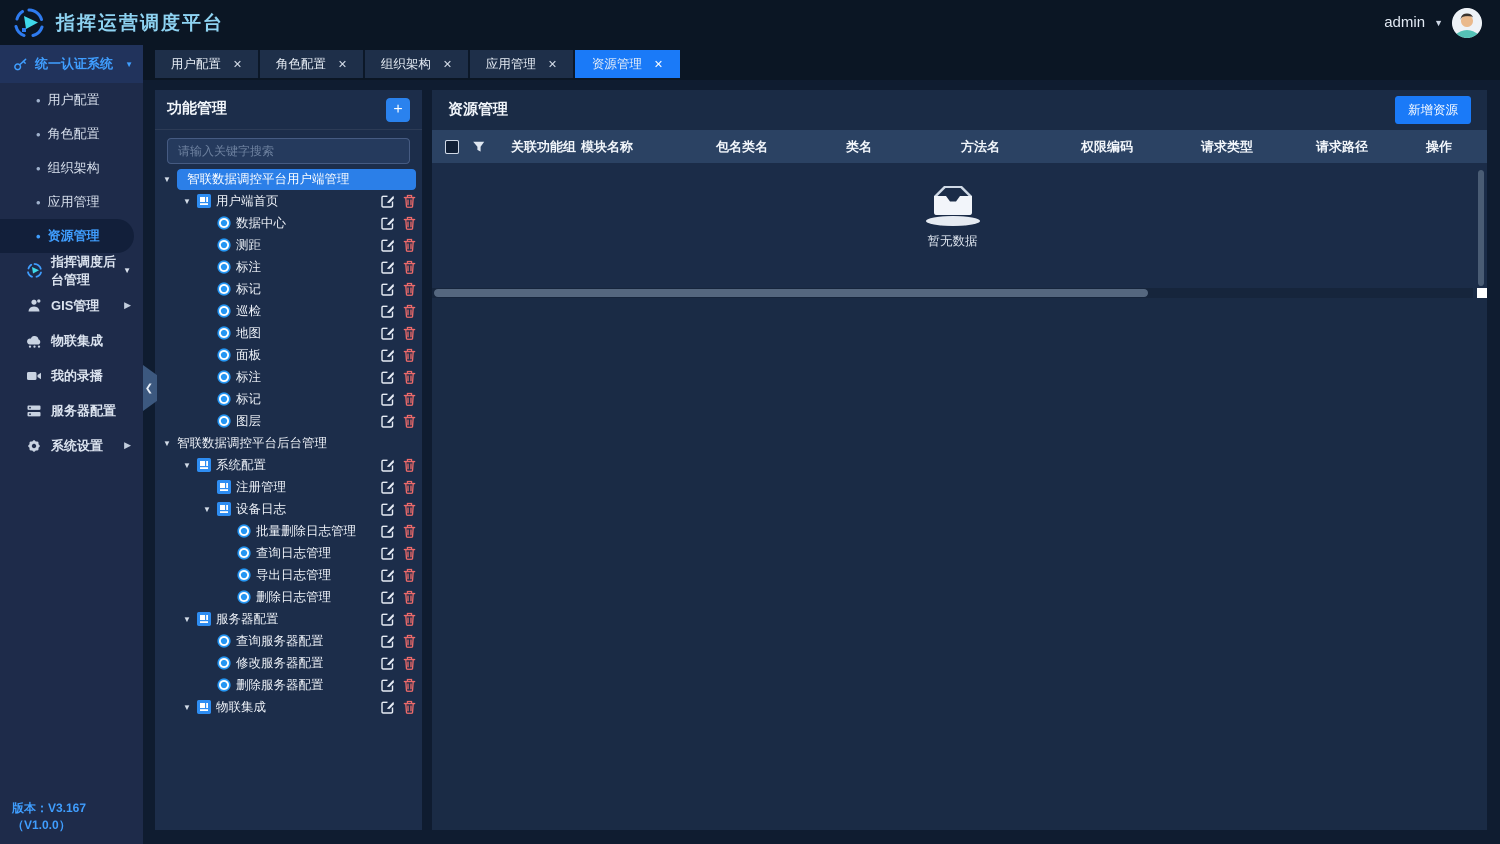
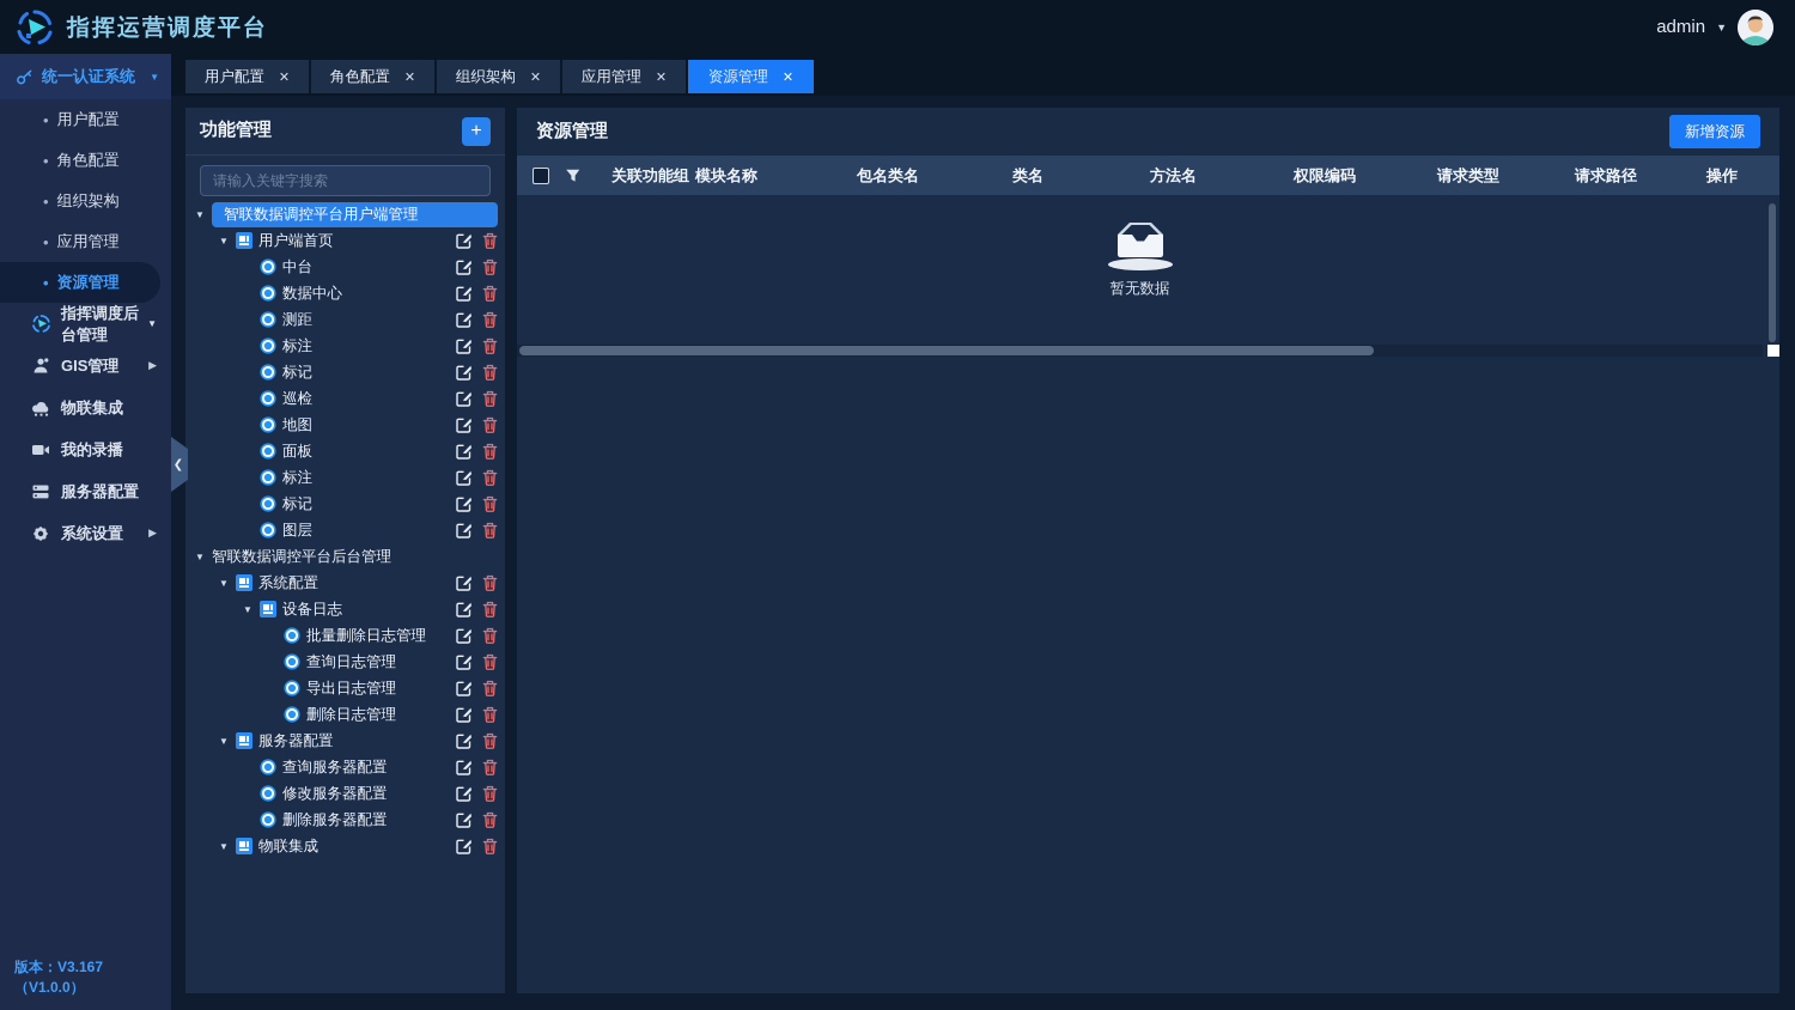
  指挥运营调度平台
  admin
  ▼
  统一认证系统
  ▼
  •
  用户配置
  •
  角色配置
  •
  组织架构
  •
  应用管理
  •
  资源管理
  指挥调度后台管理
  ▼
  GIS管理
  ▶
  物联集成
  我的录播
  服务器配置
  系统设置
  ▶
  ❮
  版本：V3.167（V1.0.0）
  用户配置
  ✕
  角色配置
  ✕
  组织架构
  ✕
  应用管理
  ✕
  资源管理
  ✕
  功能管理
  +
  请输入关键字搜索
  ▼
  智联数据调控平台用户端管理
  ▼
  用户端首页
+ 中台
  数据中心
  测距
  标注
  标记
  巡检
  地图
  面板
  标注
  标记
  图层
  ▼
  智联数据调控平台后台管理
  ▼
  系统配置
- 注册管理
  ▼
  设备日志
  批量删除日志管理
  查询日志管理
  导出日志管理
  删除日志管理
  ▼
  服务器配置
  查询服务器配置
  修改服务器配置
  删除服务器配置
  ▼
  物联集成
  资源管理
  新增资源
  关联功能组
  模块名称
  包名类名
  类名
  方法名
  权限编码
  请求类型
  请求路径
  操作
  暂无数据
